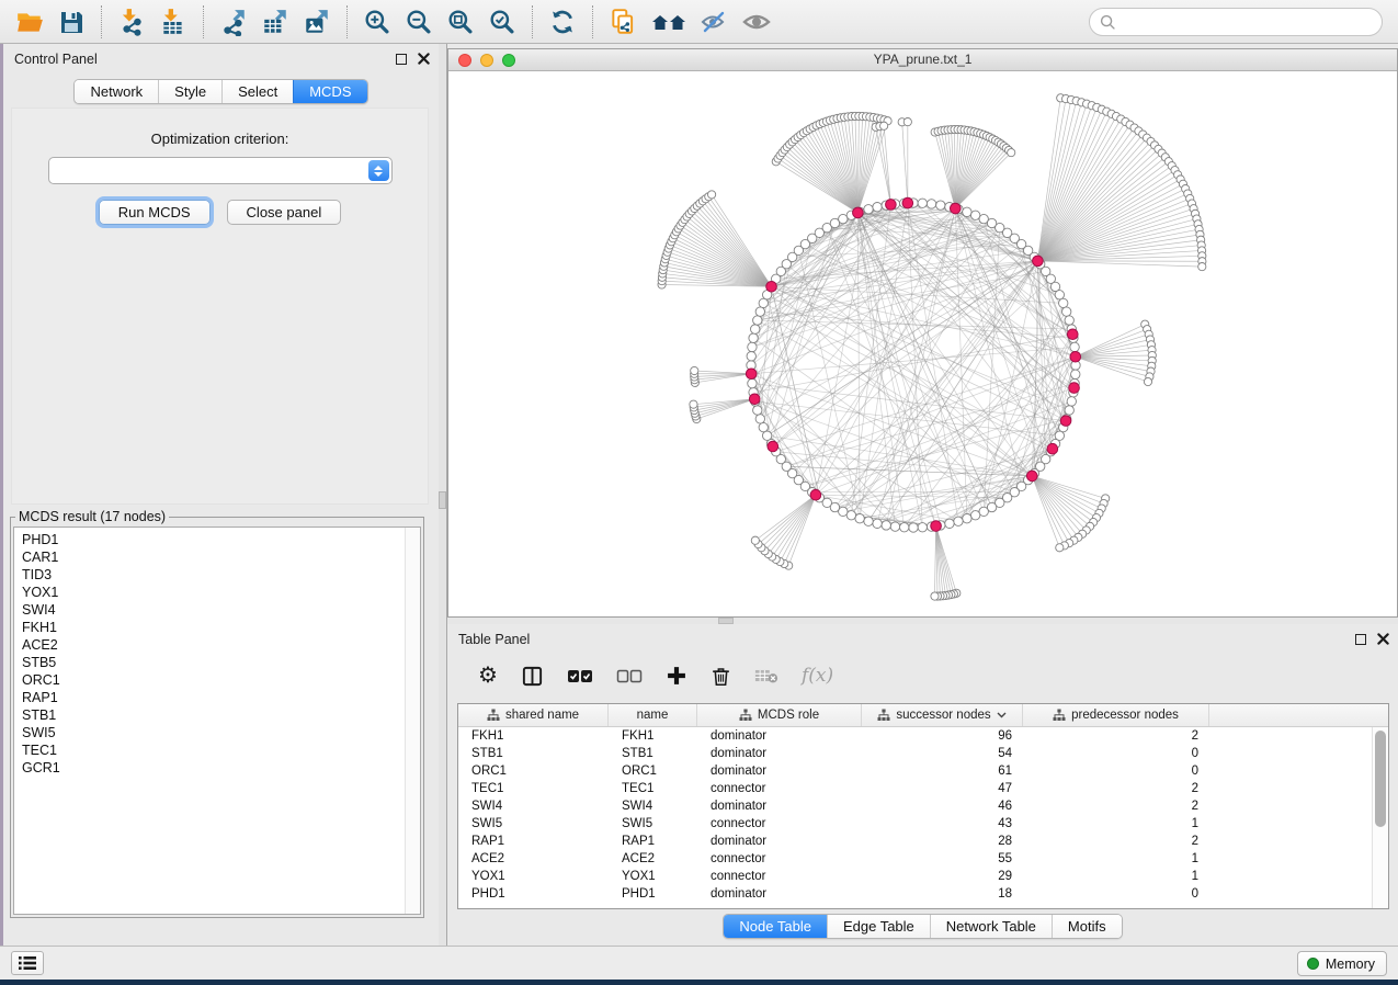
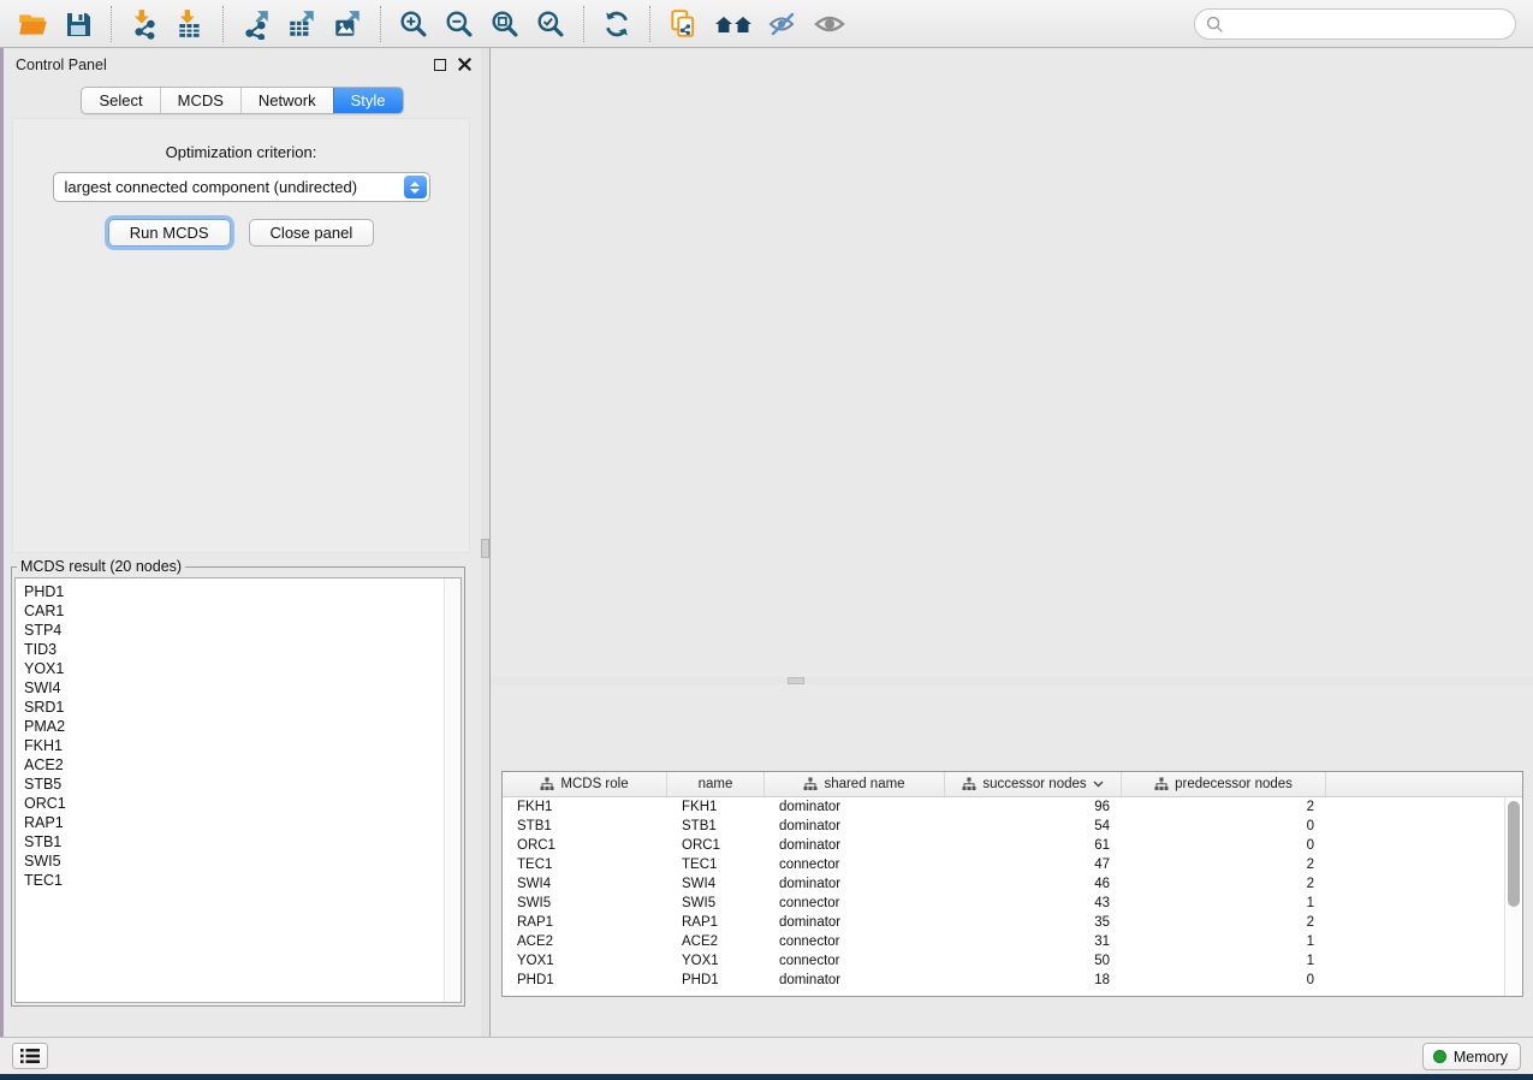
  Control Panel
- Network
+ Select
- Style
+ MCDS
- Select
+ Network
- MCDS
+ Style
  Optimization criterion:
+ largest connected component (undirected)
  Run MCDS
  Close panel
- MCDS result (17 nodes)
+ MCDS result (20 nodes)
  PHD1
  CAR1
+ STP4
  TID3
  YOX1
  SWI4
+ SRD1
+ PMA2
  FKH1
  ACE2
  STB5
  ORC1
  RAP1
  STB1
  SWI5
  TEC1
- GCR1
- YPA_prune.txt_1
- Table Panel
- ⚙
- f(x)
- shared name
+ MCDS role
  name
- MCDS role
+ shared name
  successor nodes
  predecessor nodes
  FKH1
  FKH1
  dominator
  96
  2
  STB1
  STB1
  dominator
  54
  0
  ORC1
  ORC1
  dominator
  61
  0
  TEC1
  TEC1
  connector
  47
  2
  SWI4
  SWI4
  dominator
  46
  2
  SWI5
  SWI5
  connector
  43
  1
  RAP1
  RAP1
  dominator
- 28
+ 35
  2
  ACE2
  ACE2
  connector
- 55
+ 31
  1
  YOX1
  YOX1
  connector
- 29
+ 50
  1
  PHD1
  PHD1
  dominator
  18
  0
- Node Table
- Edge Table
- Network Table
- Motifs
  Memory
